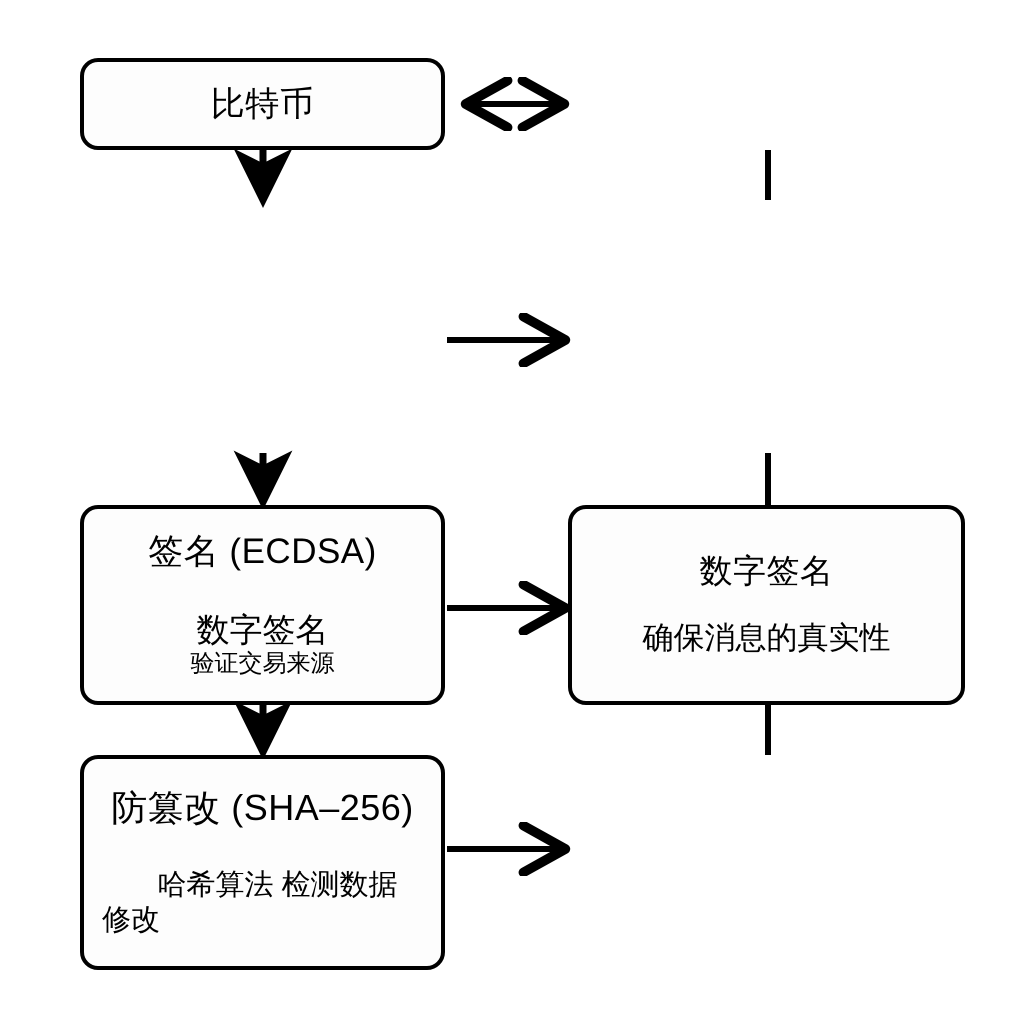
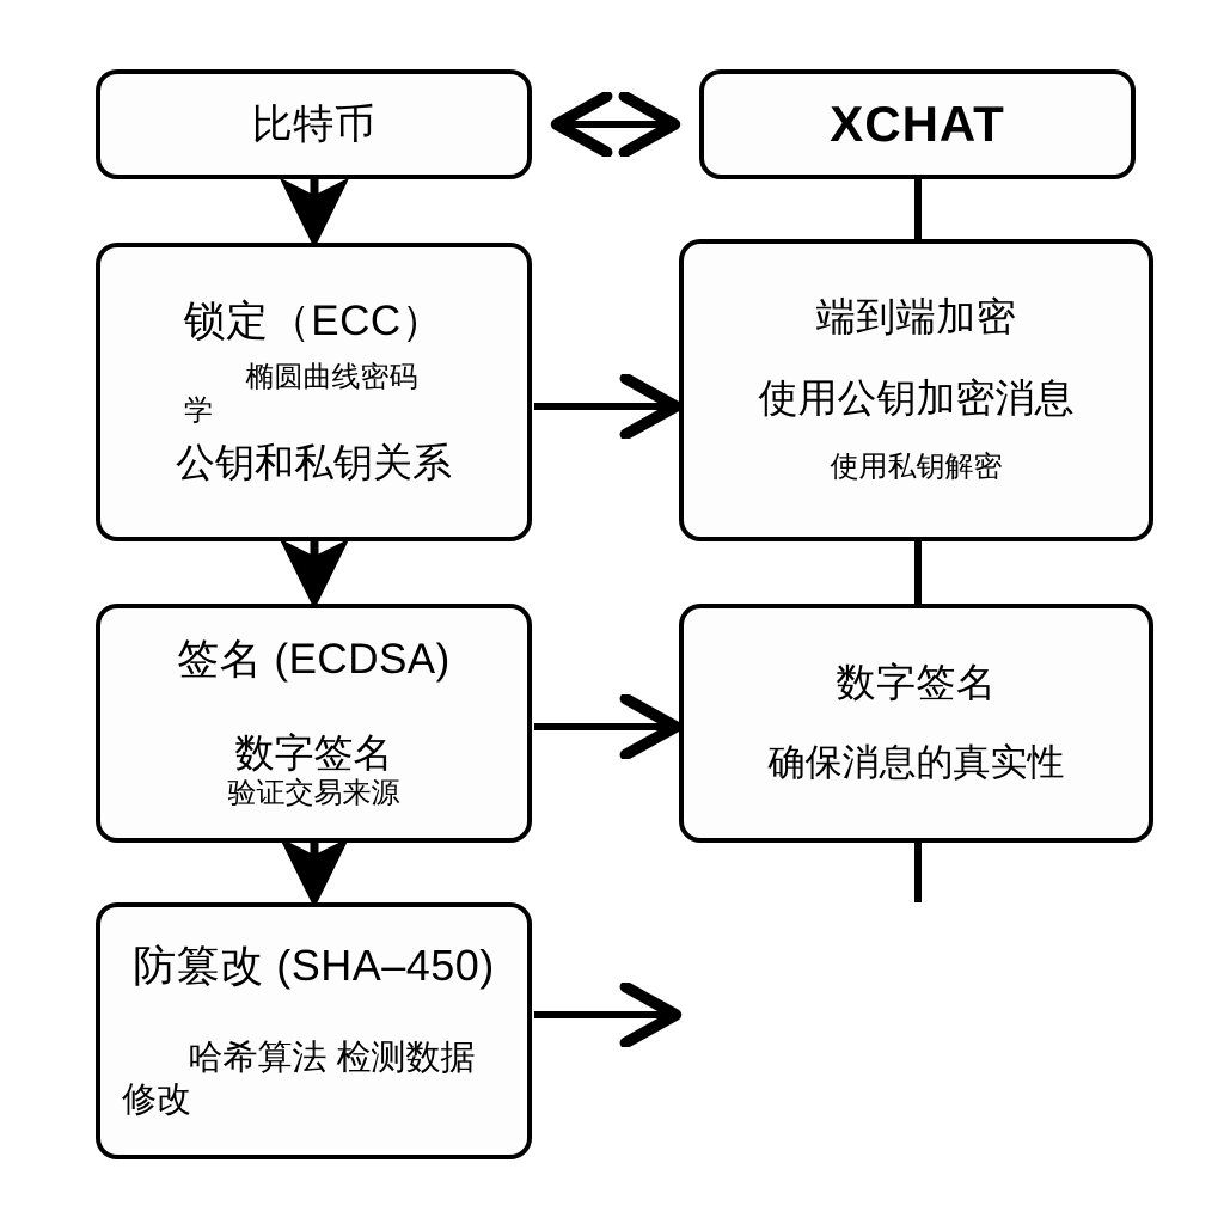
  比特币
+ XCHAT
+ 锁定（ECC）
+ 椭圆曲线密码
+ 学
+ 公钥和私钥关系
+ 端到端加密
+ 使用公钥加密消息
+ 使用私钥解密
  签名 (ECDSA)
  数字签名
  验证交易来源
  数字签名
  确保消息的真实性
- 防篡改 (SHA–256)
+ 防篡改 (SHA–450)
  哈希算法 检测数据
  修改
